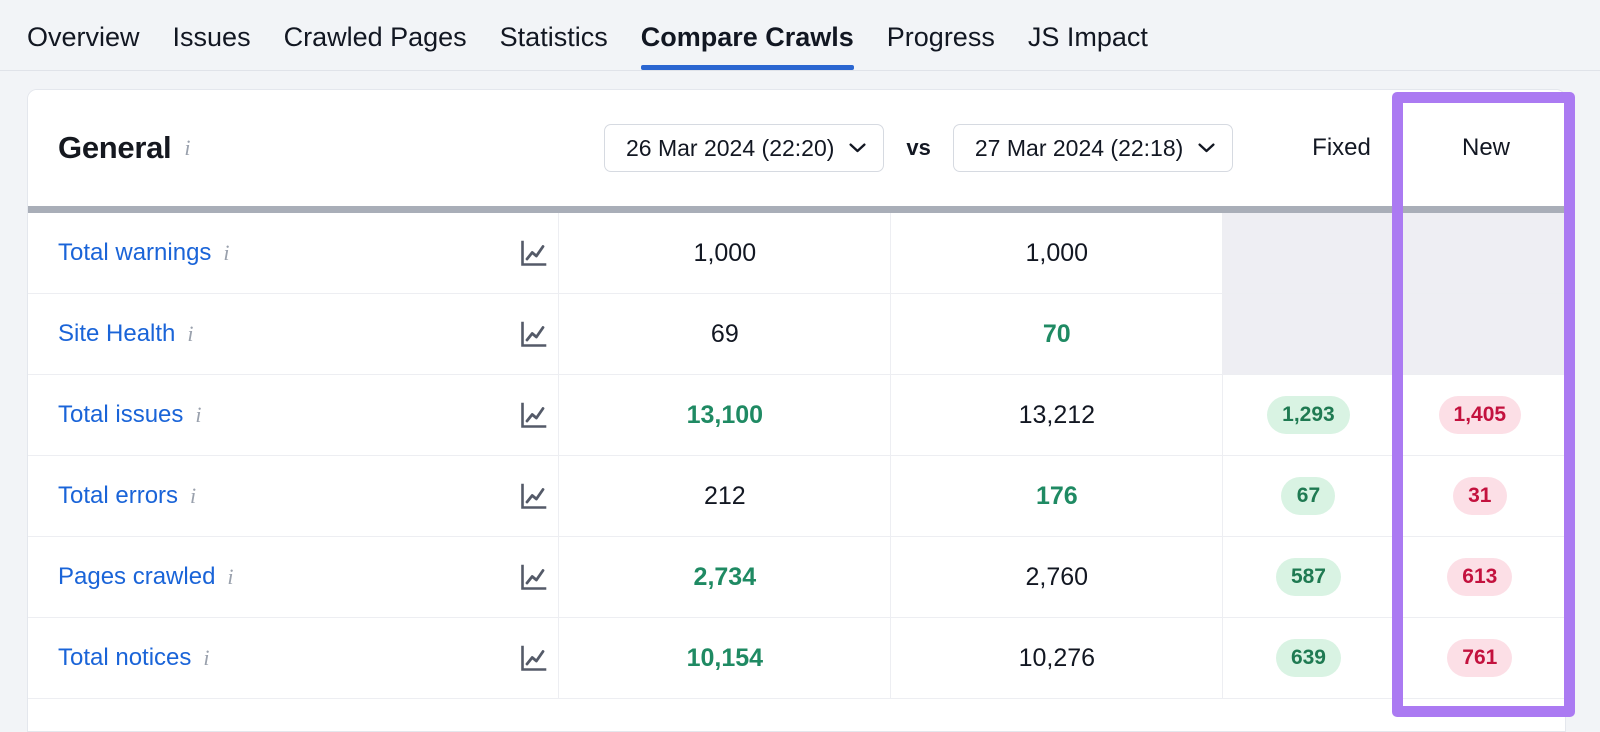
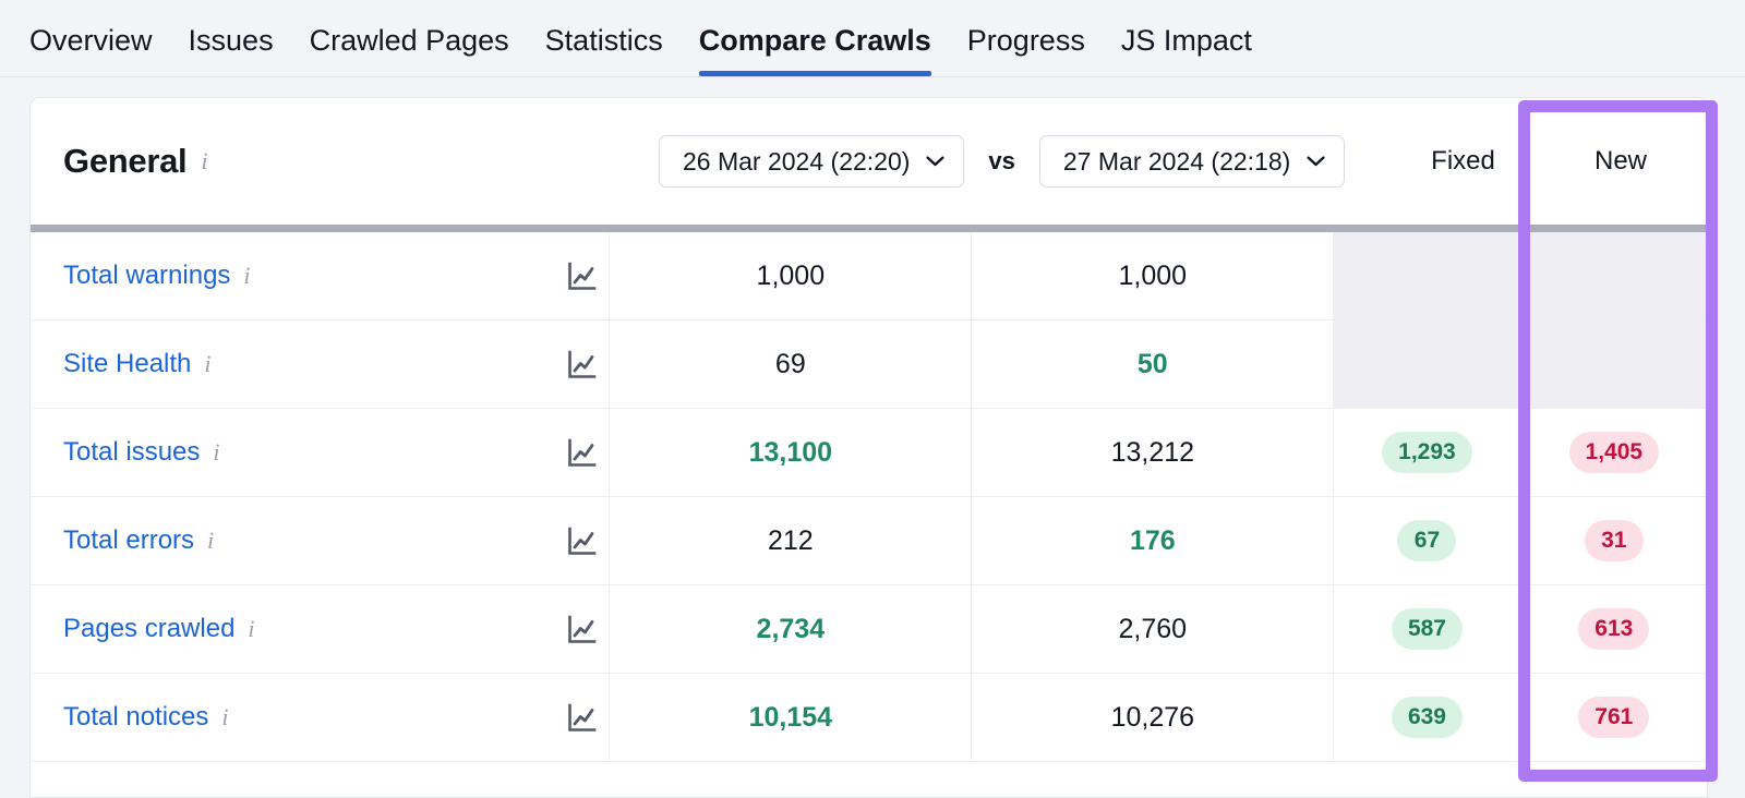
  Overview
  Issues
  Crawled Pages
  Statistics
  Compare Crawls
  Progress
  JS Impact
  General
  i
  26 Mar 2024 (22:20)
  vs
  27 Mar 2024 (22:18)
  Fixed
  New
  Total warnings
  i
  1,000
  1,000
  Site Health
  i
  69
- 70
+ 50
  Total issues
  i
  13,100
  13,212
  1,293
  1,405
  Total errors
  i
  212
  176
  67
  31
  Pages crawled
  i
  2,734
  2,760
  587
  613
  Total notices
  i
  10,154
  10,276
  639
  761
